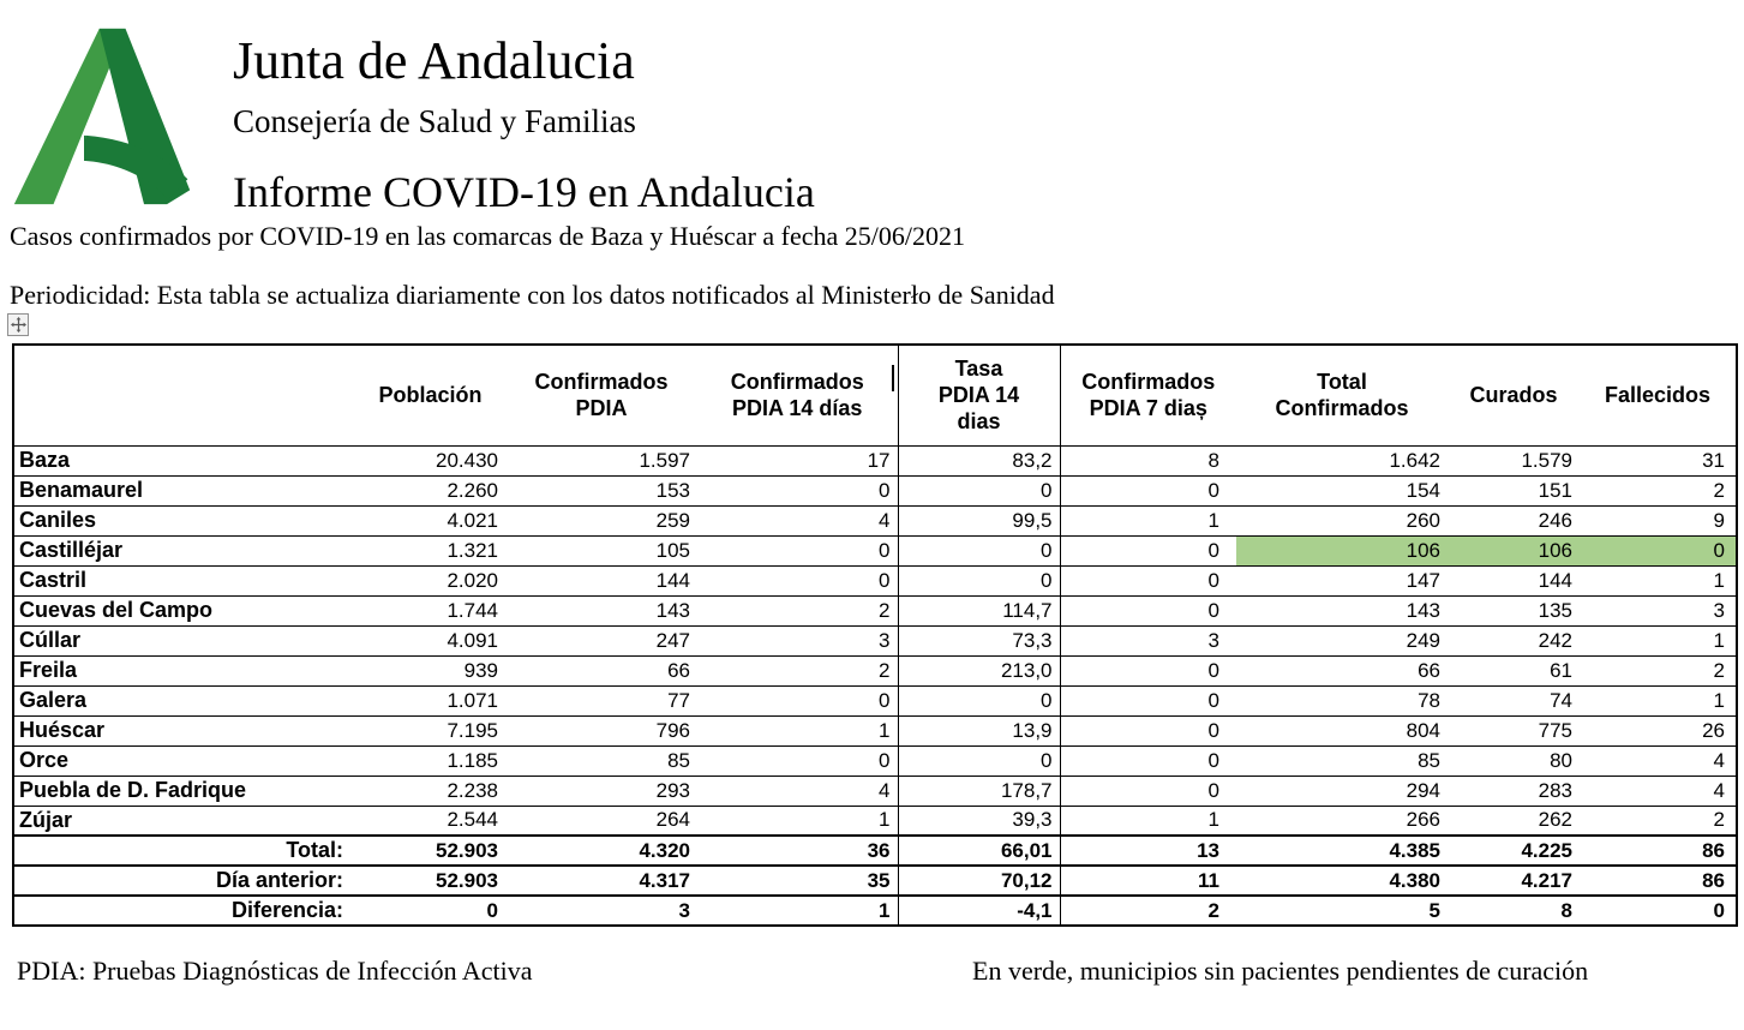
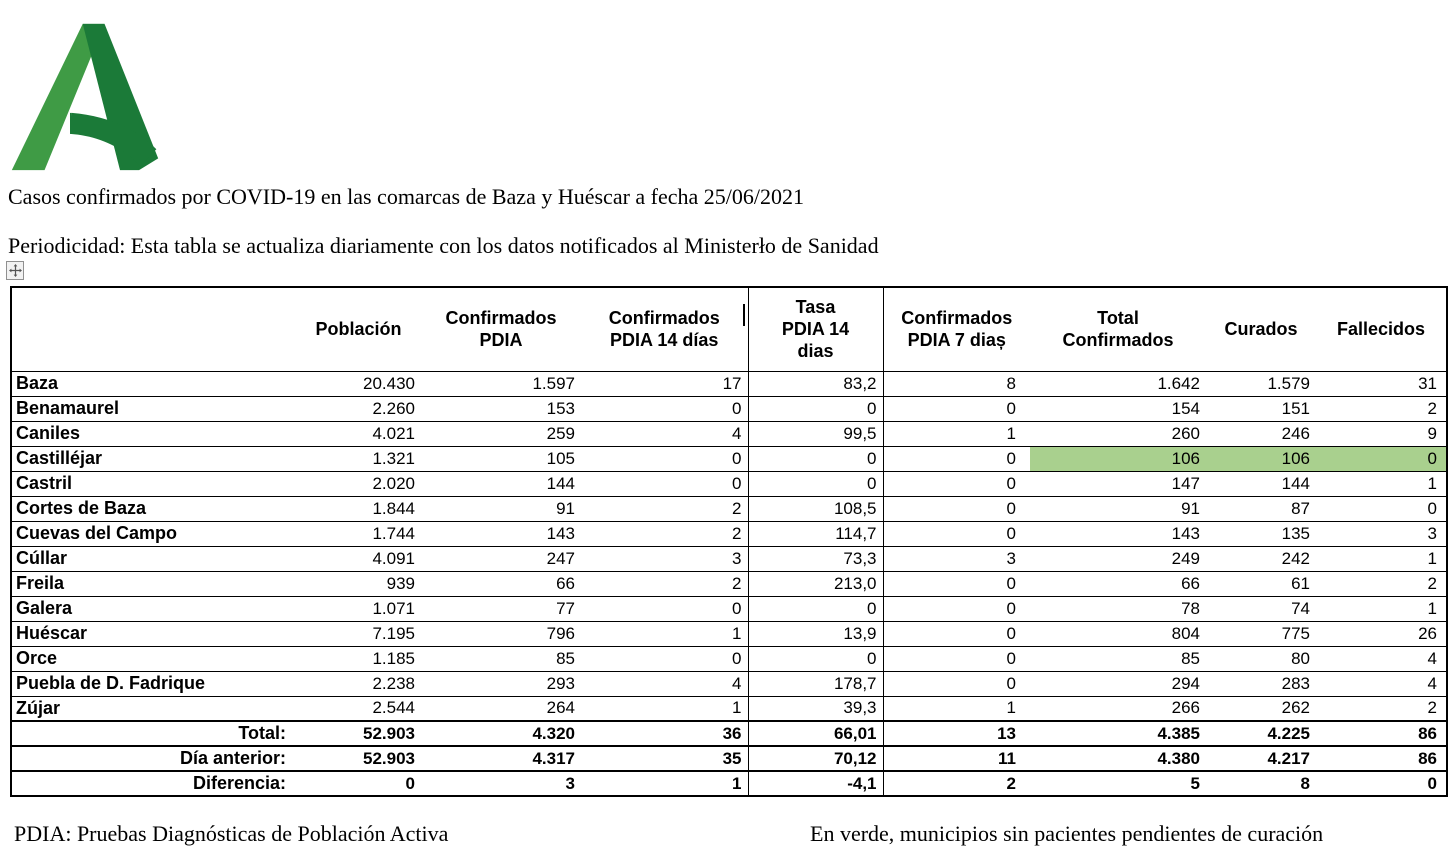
- Junta de Andalucia
- Consejería de Salud y Familias
- Informe COVID-19 en Andalucia
  Casos confirmados por COVID-19 en las comarcas de Baza y Huéscar a fecha 25/06/2021
  Periodicidad: Esta tabla se actualiza diariamente con los datos notificados al Ministerło de Sanidad
  	Población	Confirmados PDIA	Confirmados PDIA 14 días	Tasa PDIA 14 dias	Confirmados PDIA 7 diaș	Total Confirmados	Curados	Fallecidos
  Baza	20.430	1.597	17	83,2	8	1.642	1.579	31
  Benamaurel	2.260	153	0	0	0	154	151	2
  Caniles	4.021	259	4	99,5	1	260	246	9
  Castilléjar	1.321	105	0	0	0	106	106	0
  Castril	2.020	144	0	0	0	147	144	1
+ Cortes de Baza	1.844	91	2	108,5	0	91	87	0
  Cuevas del Campo	1.744	143	2	114,7	0	143	135	3
  Cúllar	4.091	247	3	73,3	3	249	242	1
  Freila	939	66	2	213,0	0	66	61	2
  Galera	1.071	77	0	0	0	78	74	1
  Huéscar	7.195	796	1	13,9	0	804	775	26
  Orce	1.185	85	0	0	0	85	80	4
  Puebla de D. Fadrique	2.238	293	4	178,7	0	294	283	4
  Zújar	2.544	264	1	39,3	1	266	262	2
  Total:	52.903	4.320	36	66,01	13	4.385	4.225	86
  Día anterior:	52.903	4.317	35	70,12	11	4.380	4.217	86
  Diferencia:	0	3	1	-4,1	2	5	8	0
- PDIA: Pruebas Diagnósticas de Infección Activa
+ PDIA: Pruebas Diagnósticas de Población Activa
  En verde, municipios sin pacientes pendientes de curación
